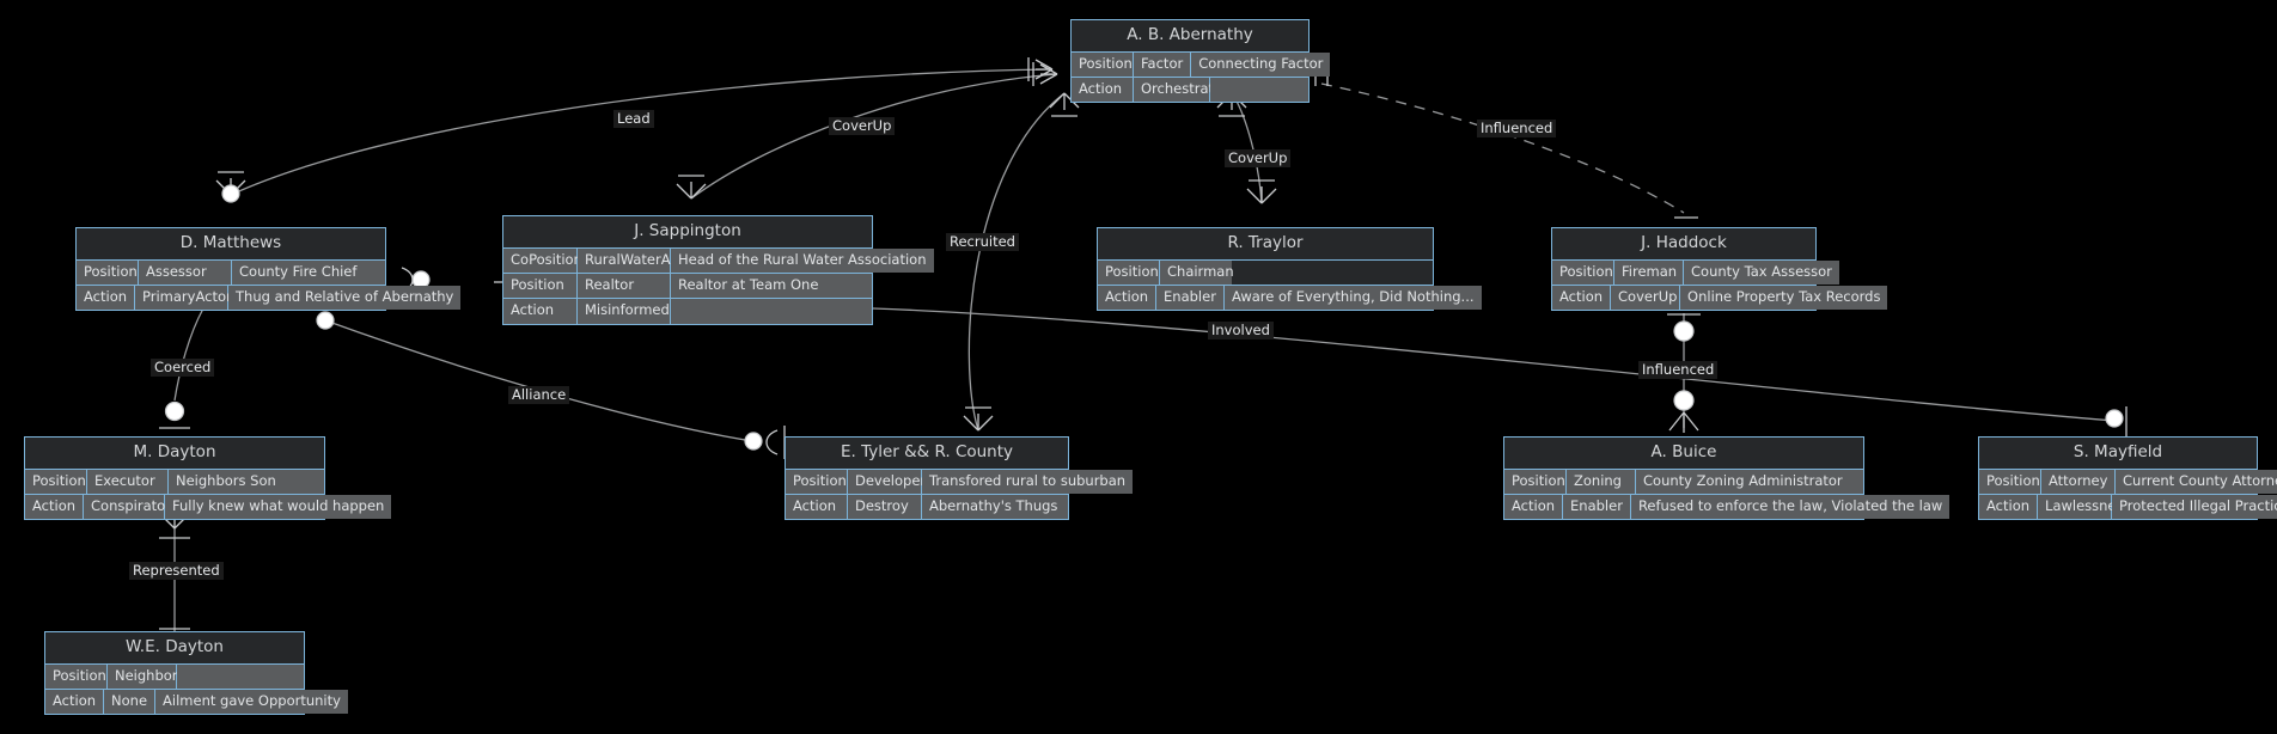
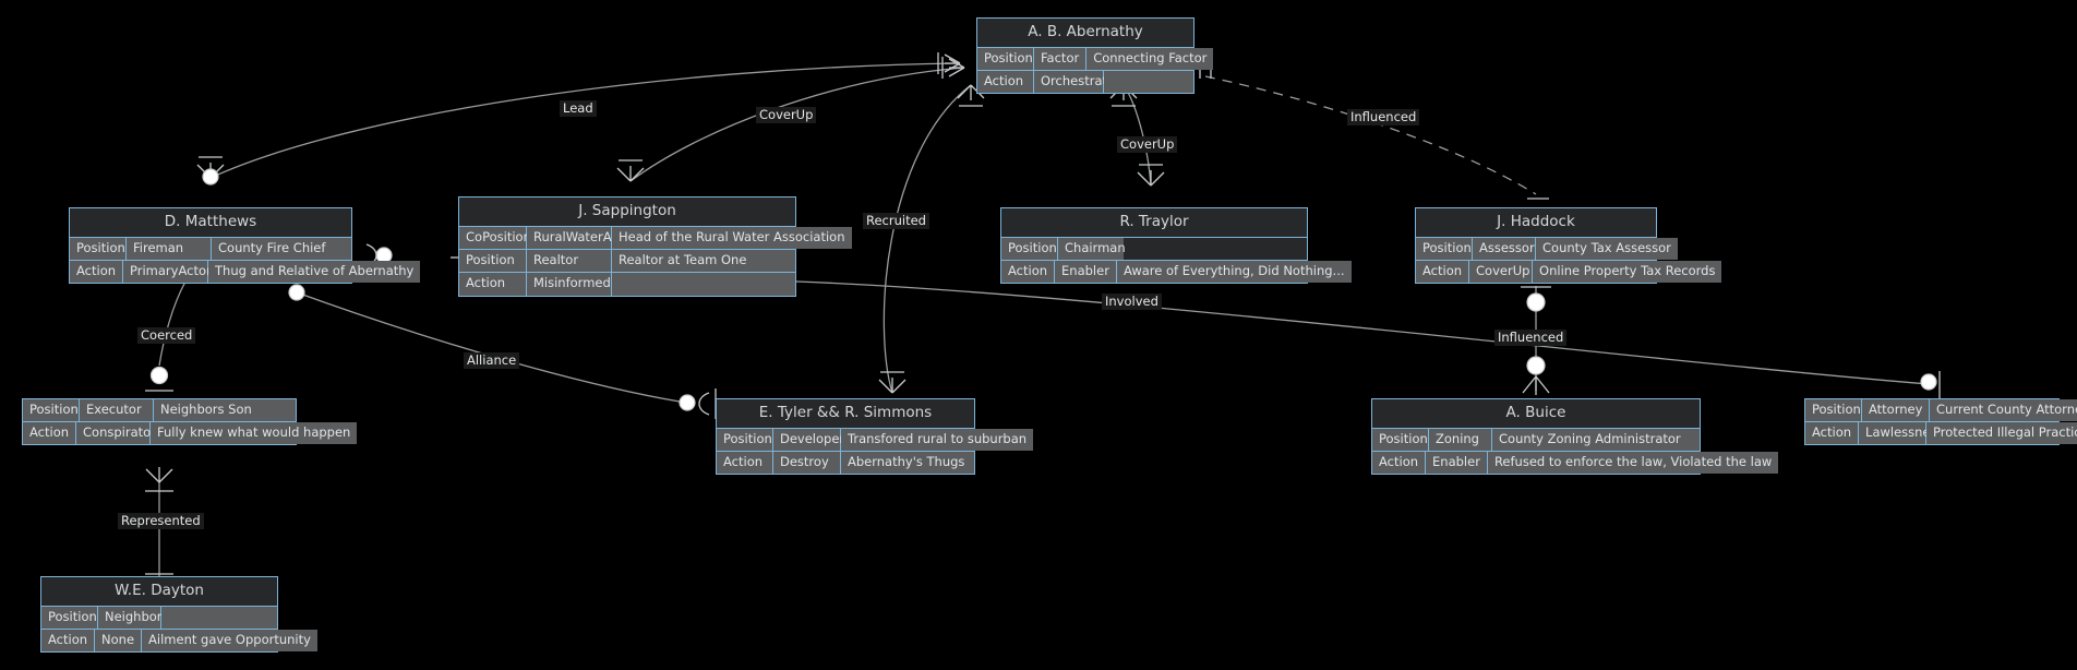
  A. B. Abernathy
  Position
  Factor
  Connecting Factor
  Action
  Orchestra
  D. Matthews
  Position
- Assessor
+ Fireman
  County Fire Chief
  Action
  PrimaryActo
  Thug and Relative of Abernathy
  J. Sappington
  CoPositio
  RuralWaterA
  Head of the Rural Water Association
  Position
  Realtor
  Realtor at Team One
  Action
  Misinformed
  R. Traylor
  Position
  Chairman
  Action
  Enabler
  Aware of Everything, Did Nothing...
  J. Haddock
  Position
- Fireman
+ Assessor
  County Tax Assessor
  Action
  CoverUp
  Online Property Tax Records
- M. Dayton
  Position
  Executor
  Neighbors Son
  Action
  Conspirato
  Fully knew what would happen
- E. Tyler && R. County
+ E. Tyler && R. Simmons
  Position
  Develope
  Transfored rural to suburban
  Action
  Destroy
  Abernathy's Thugs
  A. Buice
  Position
  Zoning
  County Zoning Administrator
  Action
  Enabler
  Refused to enforce the law, Violated the law
- S. Mayfield
  Position
  Attorney
  Current County Attorn
  Action
  Lawlessn
  Protected Illegal Practi
  W.E. Dayton
  Position
  Neighbor
  Action
  None
  Ailment gave Opportunity
  Lead
  CoverUp
  CoverUp
  Influenced
  Recruited
  Coerced
  Alliance
  Represented
  Involved
  Influenced
